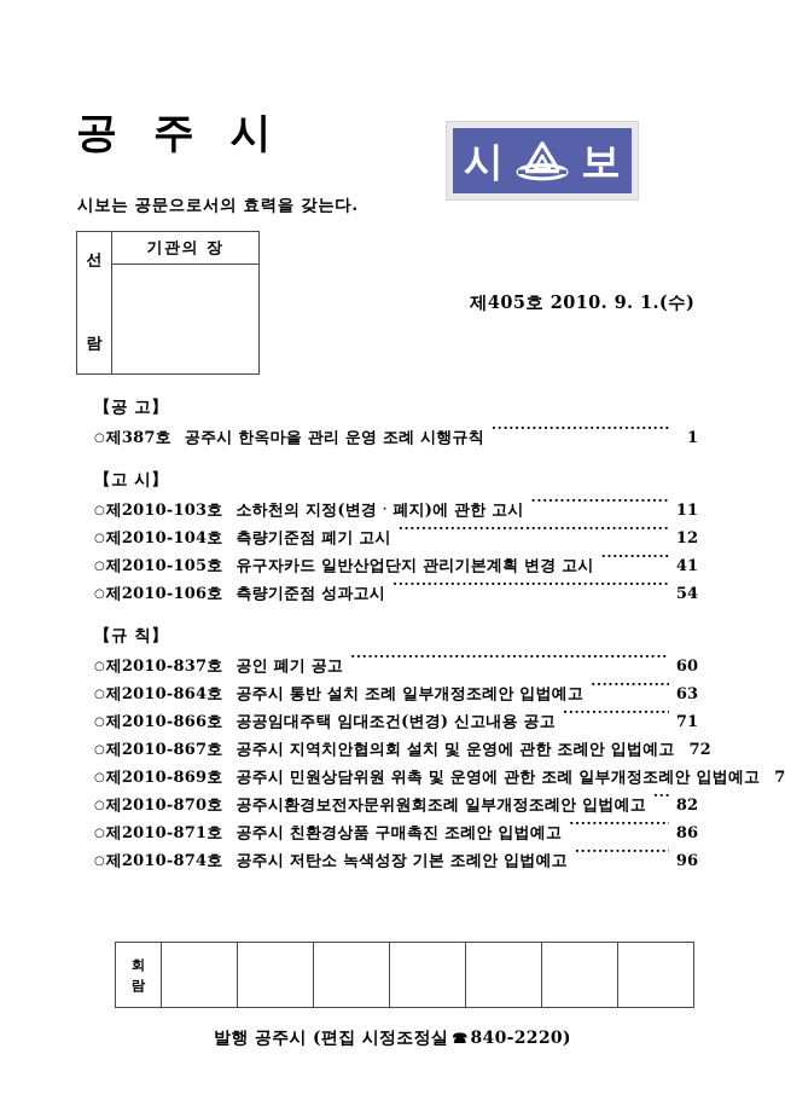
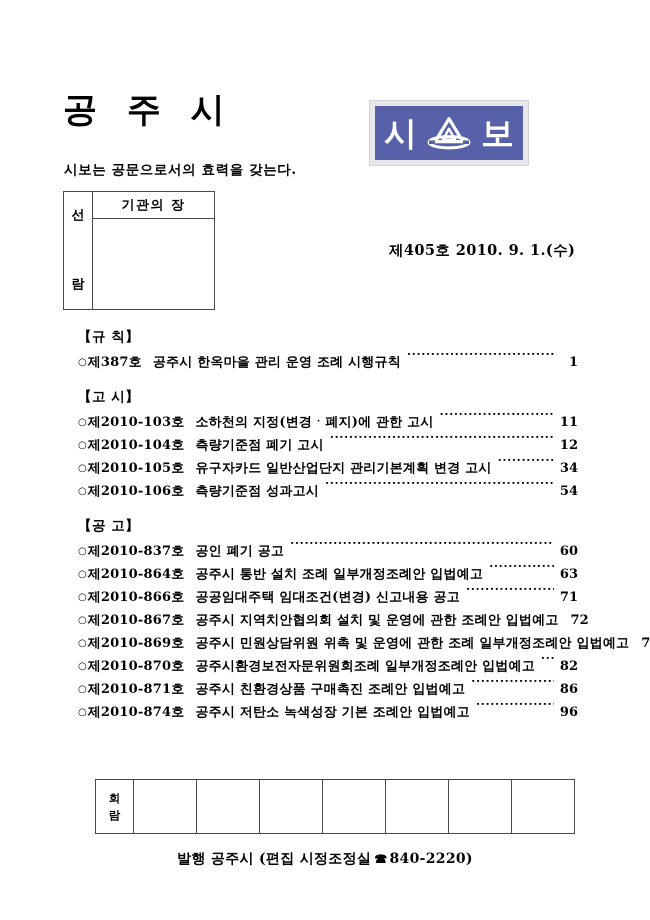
  공 주 시
  시보는 공문으로서의 효력을 갖는다.
  시
  보
  선
  람
  기관의 장
  제405호 2010. 9. 1.(수)
- 【공 고】
+ 【규 칙】
  ○
  제387호
  공주시 한옥마을 관리 운영 조례 시행규칙
  1
  【고 시】
  ○
  제2010-103호
  소하천의 지정(변경ㆍ폐지)에 관한 고시
  11
  ○
  제2010-104호
  측량기준점 폐기 고시
  12
  ○
  제2010-105호
  유구자카드 일반산업단지 관리기본계획 변경 고시
- 41
+ 34
  ○
  제2010-106호
  측량기준점 성과고시
  54
- 【규 칙】
+ 【공 고】
  ○
  제2010-837호
  공인 폐기 공고
  60
  ○
  제2010-864호
  공주시 통반 설치 조례 일부개정조례안 입법예고
  63
  ○
  제2010-866호
  공공임대주택 임대조건(변경) 신고내용 공고
  71
  ○
  제2010-867호
  공주시 지역치안협의회 설치 및 운영에 관한 조례안 입법예고
  72
  ○
  제2010-869호
  공주시 민원상담위원 위촉 및 운영에 관한 조례 일부개정조례안 입법예고
  ○
  제2010-870호
  공주시환경보전자문위원회조례 일부개정조례안 입법예고
  82
  ○
  제2010-871호
  공주시 친환경상품 구매촉진 조례안 입법예고
  86
  ○
  제2010-874호
  공주시 저탄소 녹색성장 기본 조례안 입법예고
  96
  회
  람
  발행 공주시 (편집 시정조정실 ☎ 840-2220)
